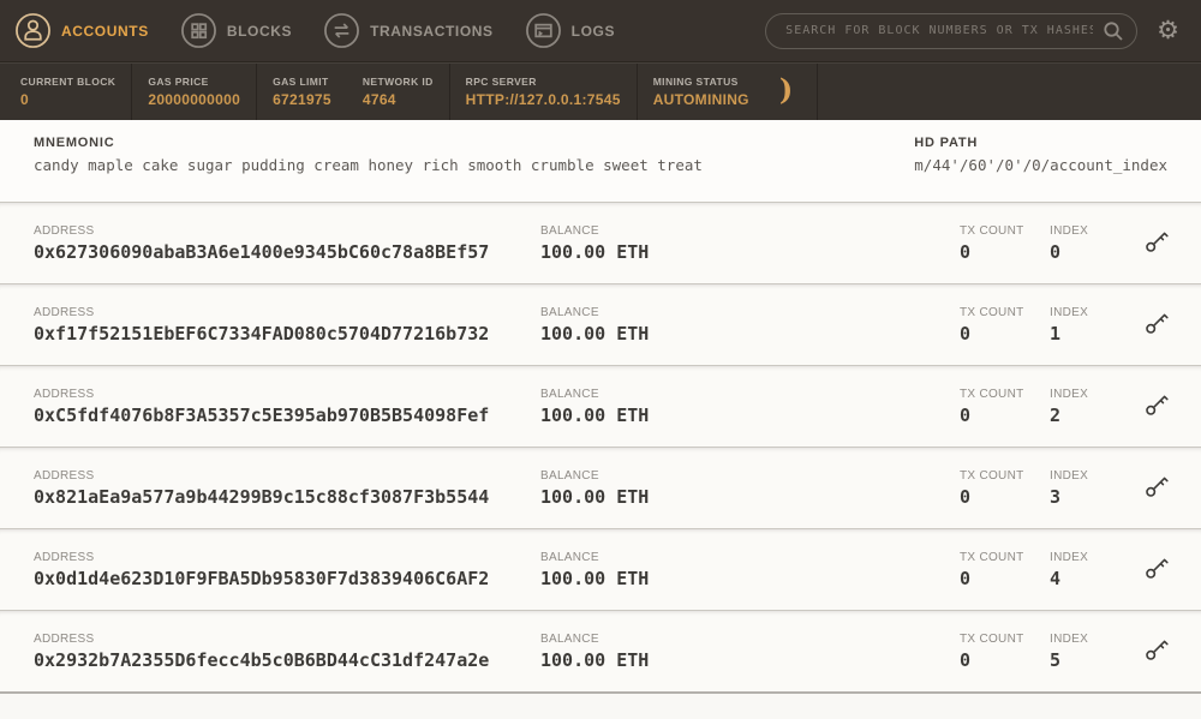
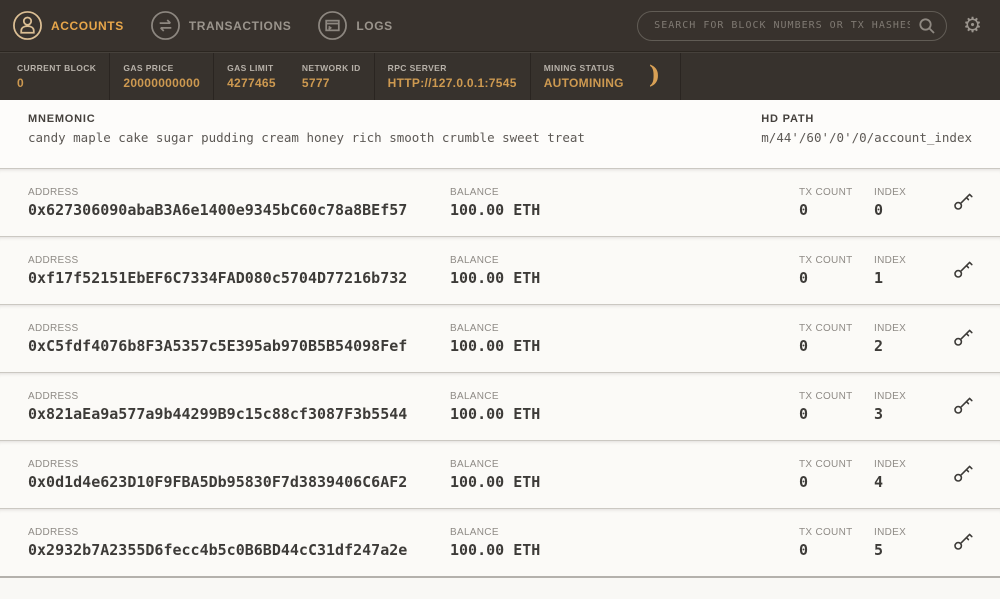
  ACCOUNTS
- BLOCKS
  TRANSACTIONS
  LOGS
  SEARCH FOR BLOCK NUMBERS OR TX HASHE
  ⚙
  CURRENT BLOCK
  0
  GAS PRICE
  20000000000
  GAS LIMIT
- 6721975
+ 4277465
  NETWORK ID
- 4764
+ 5777
  RPC SERVER
  HTTP://127.0.0.1:7545
  MINING STATUS
  AUTOMINING
  )
  MNEMONIC
  candy maple cake sugar pudding cream honey rich smooth crumble sweet treat
  HD PATH
  m/44'/60'/0'/0/account_index
  ADDRESS
  0x627306090abaB3A6e1400e9345bC60c78a8BEf57
  BALANCE
  100.00 ETH
  TX COUNT
  0
  INDEX
  0
  ADDRESS
  0xf17f52151EbEF6C7334FAD080c5704D77216b732
  BALANCE
  100.00 ETH
  TX COUNT
  0
  INDEX
  1
  ADDRESS
  0xC5fdf4076b8F3A5357c5E395ab970B5B54098Fef
  BALANCE
  100.00 ETH
  TX COUNT
  0
  INDEX
  2
  ADDRESS
  0x821aEa9a577a9b44299B9c15c88cf3087F3b5544
  BALANCE
  100.00 ETH
  TX COUNT
  0
  INDEX
  3
  ADDRESS
  0x0d1d4e623D10F9FBA5Db95830F7d3839406C6AF2
  BALANCE
  100.00 ETH
  TX COUNT
  0
  INDEX
  4
  ADDRESS
  0x2932b7A2355D6fecc4b5c0B6BD44cC31df247a2e
  BALANCE
  100.00 ETH
  TX COUNT
  0
  INDEX
  5
